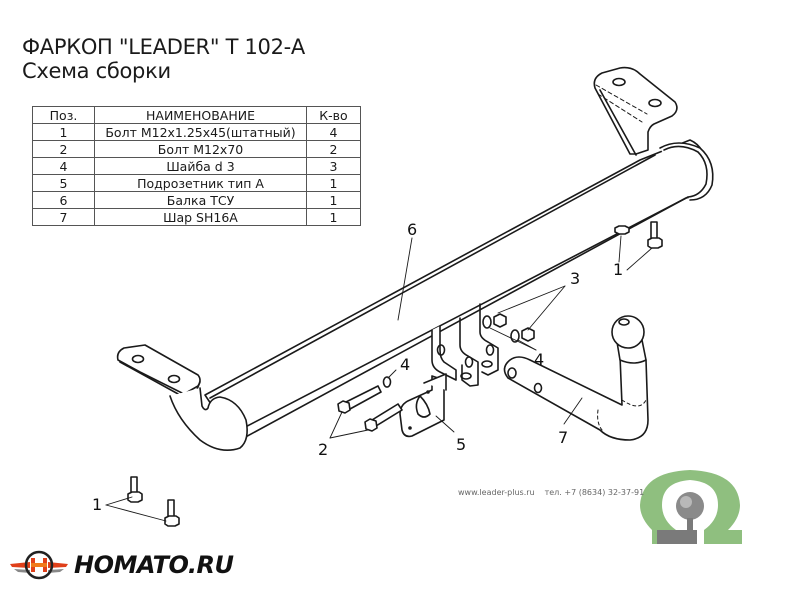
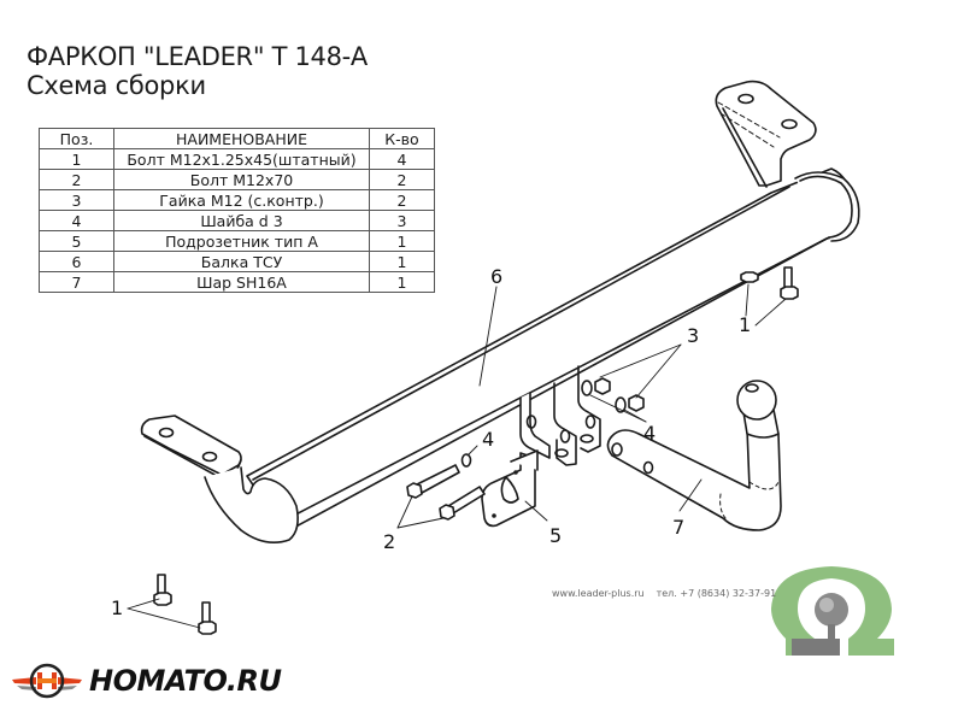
- ФАРКОП "LEADER" Т 102-А
+ ФАРКОП "LEADER" Т 148-А
  Схема сборки
  Поз.	НАИМЕНОВАНИЕ	К-во
  1	Болт М12х1.25х45(штатный)	4
  2	Болт М12х70	2
+ 3	Гайка М12 (с.контр.)	2
  4	Шайба d 3	3
  5	Подрозетник тип А	1
  6	Балка ТСУ	1
  7	Шар SH16A	1
  6
  1
  3
  4
  4
  2
  5
  7
  1
  www.leader-plus.ru тел. +7 (8634) 32-37-91
  HOMATO.RU
